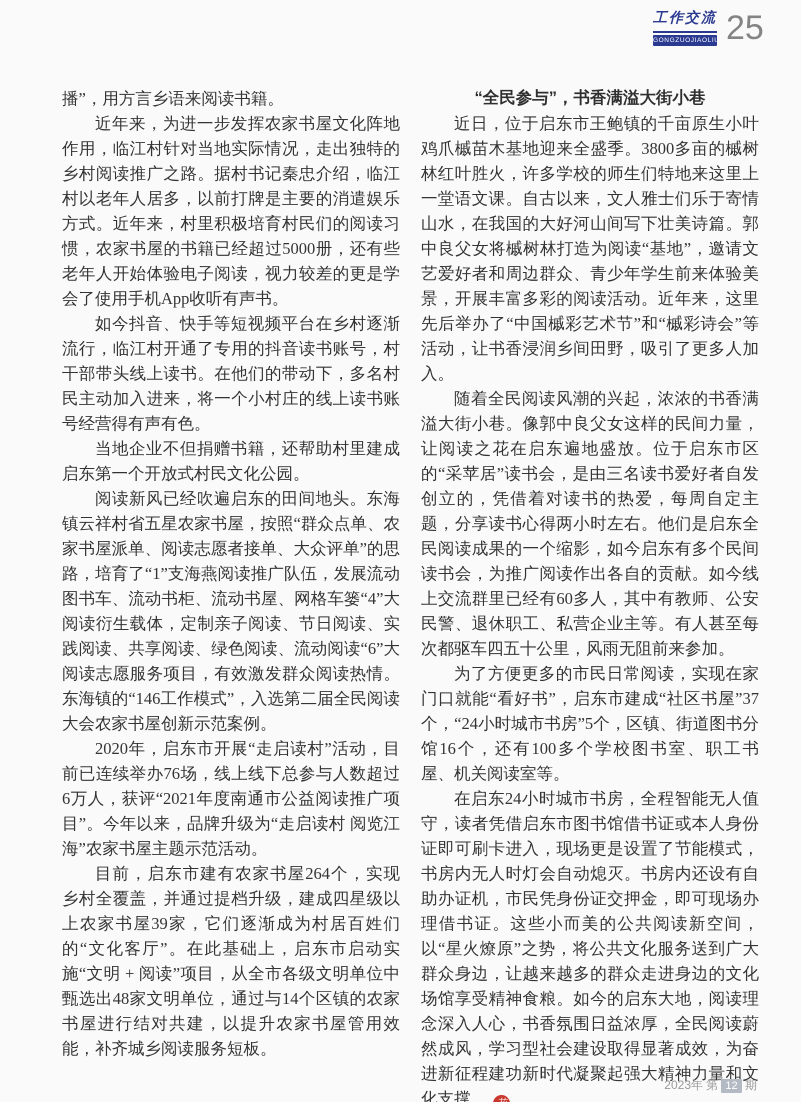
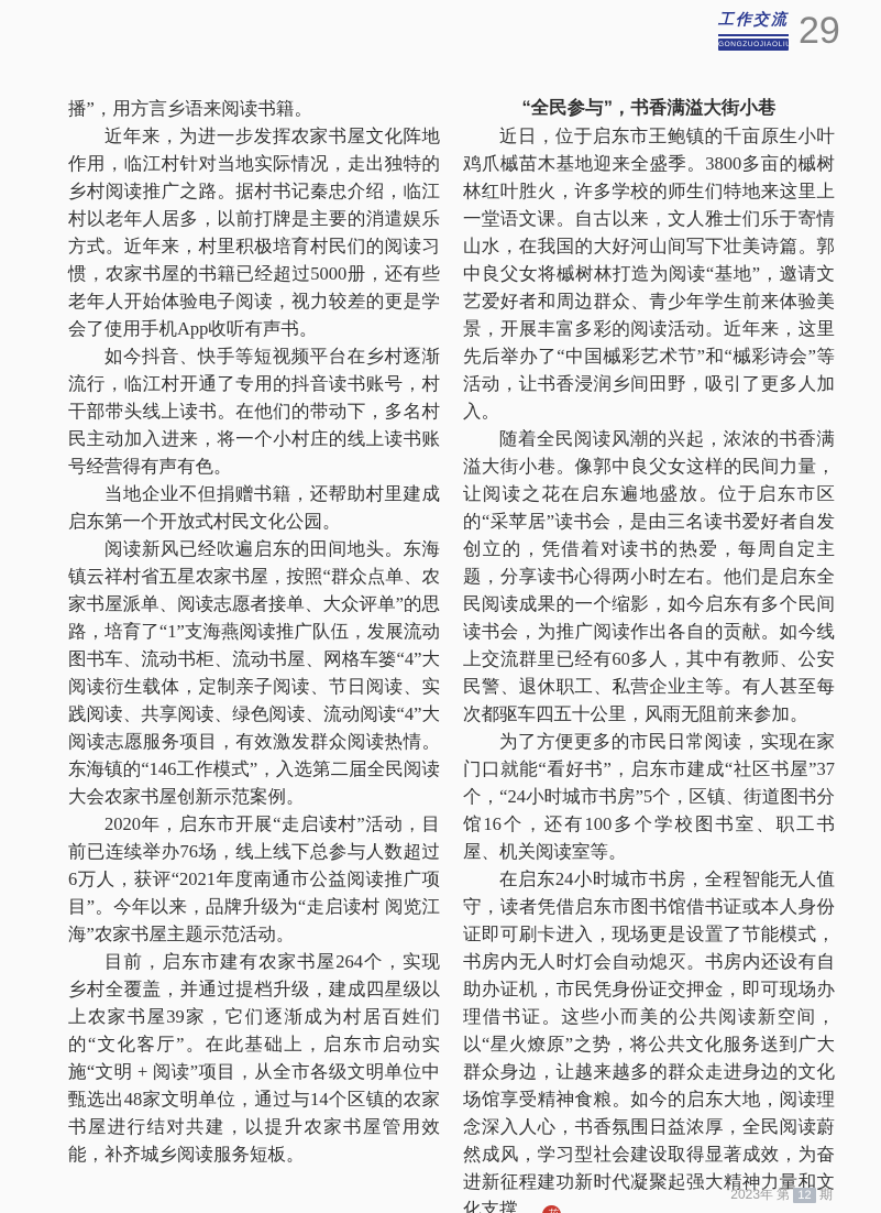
  工作交流
- 25
+ 29
  播”，用方言乡语来阅读书籍。
  近年来，为进一步发挥农家书屋文化阵地作用，临江村针对当地实际情况，走出独特的乡村阅读推广之路。据村书记秦忠介绍，临江村以老年人居多，以前打牌是主要的消遣娱乐方式。近年来，村里积极培育村民们的阅读习惯，农家书屋的书籍已经超过5000册，还有些老年人开始体验电子阅读，视力较差的更是学会了使用手机App收听有声书。
  如今抖音、快手等短视频平台在乡村逐渐流行，临江村开通了专用的抖音读书账号，村干部带头线上读书。在他们的带动下，多名村民主动加入进来，将一个小村庄的线上读书账号经营得有声有色。
  当地企业不但捐赠书籍，还帮助村里建成启东第一个开放式村民文化公园。
- 阅读新风已经吹遍启东的田间地头。东海镇云祥村省五星农家书屋，按照“群众点单、农家书屋派单、阅读志愿者接单、大众评单”的思路，培育了“1”支海燕阅读推广队伍，发展流动图书车、流动书柜、流动书屋、网格车篓“4”大阅读衍生载体，定制亲子阅读、节日阅读、实践阅读、共享阅读、绿色阅读、流动阅读“6”大阅读志愿服务项目，有效激发群众阅读热情。东海镇的“146工作模式”，入选第二届全民阅读大会农家书屋创新示范案例。
+ 阅读新风已经吹遍启东的田间地头。东海镇云祥村省五星农家书屋，按照“群众点单、农家书屋派单、阅读志愿者接单、大众评单”的思路，培育了“1”支海燕阅读推广队伍，发展流动图书车、流动书柜、流动书屋、网格车篓“4”大阅读衍生载体，定制亲子阅读、节日阅读、实践阅读、共享阅读、绿色阅读、流动阅读“4”大阅读志愿服务项目，有效激发群众阅读热情。东海镇的“146工作模式”，入选第二届全民阅读大会农家书屋创新示范案例。
  2020年，启东市开展“走启读村”活动，目前已连续举办76场，线上线下总参与人数超过6万人，获评“2021年度南通市公益阅读推广项目”。今年以来，品牌升级为“走启读村 阅览江海”农家书屋主题示范活动。
  目前，启东市建有农家书屋264个，实现乡村全覆盖，并通过提档升级，建成四星级以上农家书屋39家，它们逐渐成为村居百姓们的“文化客厅”。在此基础上，启东市启动实施“文明 + 阅读”项目，从全市各级文明单位中甄选出48家文明单位，通过与14个区镇的农家书屋进行结对共建，以提升农家书屋管用效能，补齐城乡阅读服务短板。
  “全民参与”，书香满溢大街小巷
  近日，位于启东市王鲍镇的千亩原生小叶鸡爪槭苗木基地迎来全盛季。3800多亩的槭树林红叶胜火，许多学校的师生们特地来这里上一堂语文课。自古以来，文人雅士们乐于寄情山水，在我国的大好河山间写下壮美诗篇。郭中良父女将槭树林打造为阅读“基地”，邀请文艺爱好者和周边群众、青少年学生前来体验美景，开展丰富多彩的阅读活动。近年来，这里先后举办了“中国槭彩艺术节”和“槭彩诗会”等活动，让书香浸润乡间田野，吸引了更多人加入。
  随着全民阅读风潮的兴起，浓浓的书香满溢大街小巷。像郭中良父女这样的民间力量，让阅读之花在启东遍地盛放。位于启东市区的“采苹居”读书会，是由三名读书爱好者自发创立的，凭借着对读书的热爱，每周自定主题，分享读书心得两小时左右。他们是启东全民阅读成果的一个缩影，如今启东有多个民间读书会，为推广阅读作出各自的贡献。如今线上交流群里已经有60多人，其中有教师、公安民警、退休职工、私营企业主等。有人甚至每次都驱车四五十公里，风雨无阻前来参加。
  为了方便更多的市民日常阅读，实现在家门口就能“看好书”，启东市建成“社区书屋”37个，“24小时城市书房”5个，区镇、街道图书分馆16个，还有100多个学校图书室、职工书屋、机关阅读室等。
  在启东24小时城市书房，全程智能无人值守，读者凭借启东市图书馆借书证或本人身份证即可刷卡进入，现场更是设置了节能模式，书房内无人时灯会自动熄灭。书房内还设有自助办证机，市民凭身份证交押金，即可现场办理借书证。这些小而美的公共阅读新空间，以“星火燎原”之势，将公共文化服务送到广大群众身边，让越来越多的群众走进身边的文化场馆享受精神食粮。如今的启东大地，阅读理念深入人心，书香氛围日益浓厚，全民阅读蔚然成风，学习型社会建设取得显著成效，为奋进新征程建功新时代凝聚起强大精神力量和文化支撑。
  2023年
  第
  12
  期
